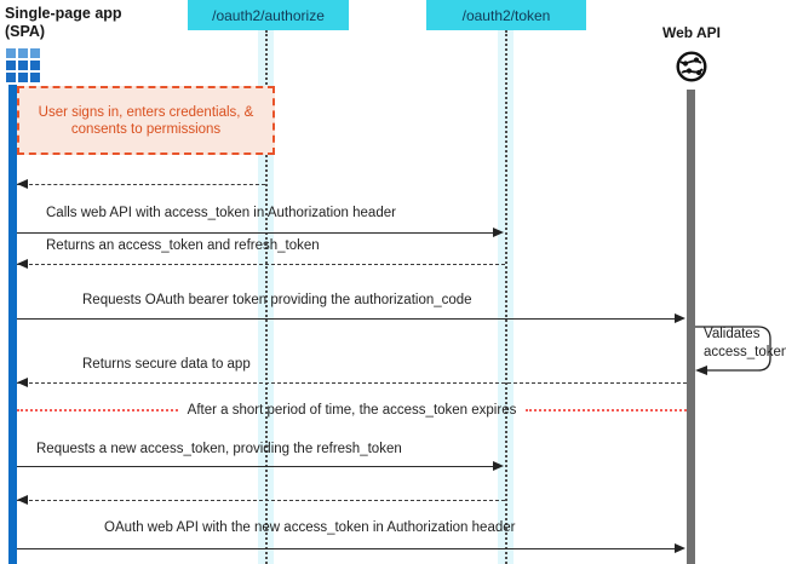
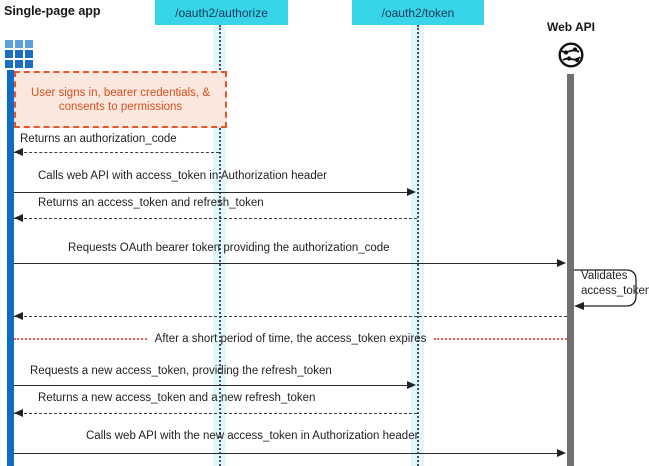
  Single-page app
- (SPA)
  /oauth2/authorize
  /oauth2/token
  Web API
- User signs in, enters credentials, & consents to permissions
+ User signs in, bearer credentials, & consents to permissions
+ Returns an authorization_code
  Calls web API with access_token in Authorization header
  Returns an access_token and refresh_token
  Requests OAuth bearer token providing the authorization_code
  Validates
  access_token
- Returns secure data to app
  After a short period of time, the access_token expires
  Requests a new access_token, providing the refresh_token
+ Returns a new access_token and a new refresh_token
- OAuth web API with the new access_token in Authorization header
+ Calls web API with the new access_token in Authorization header
